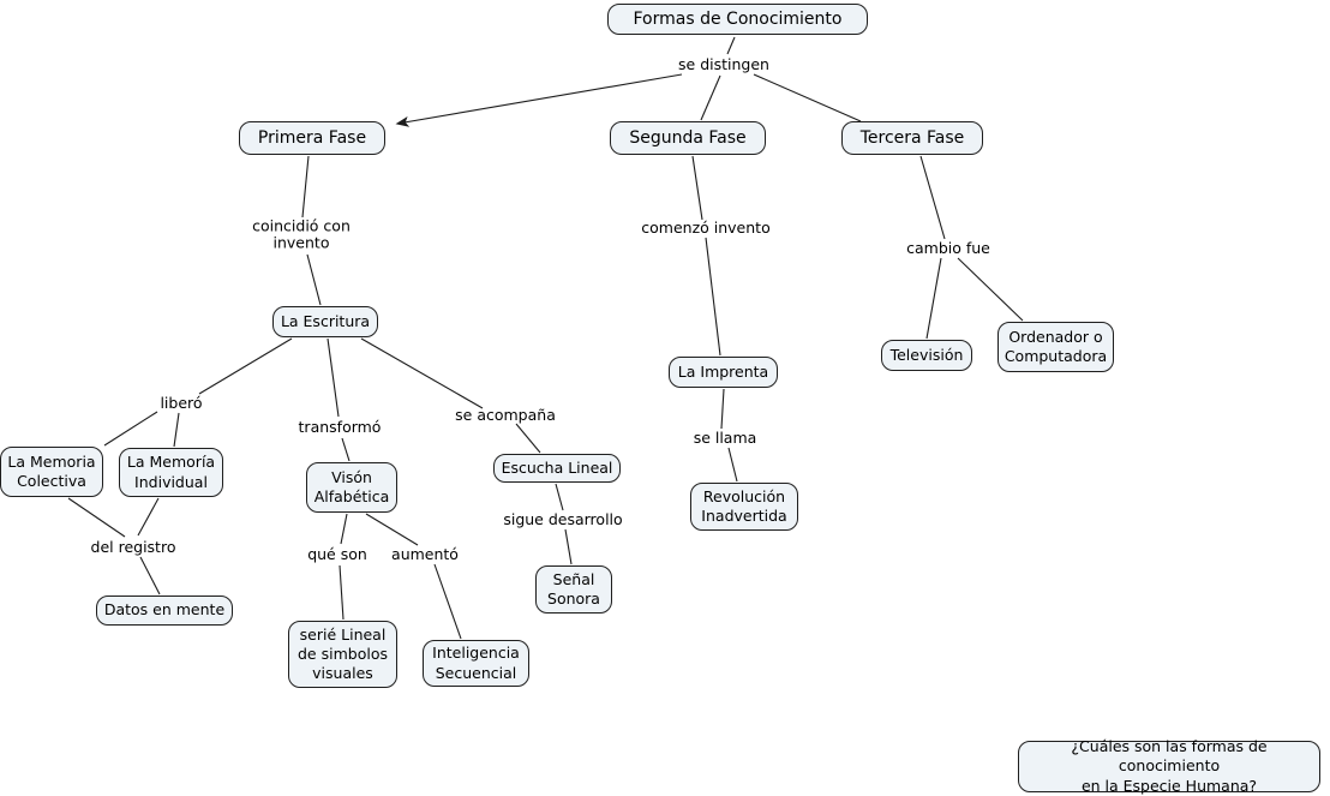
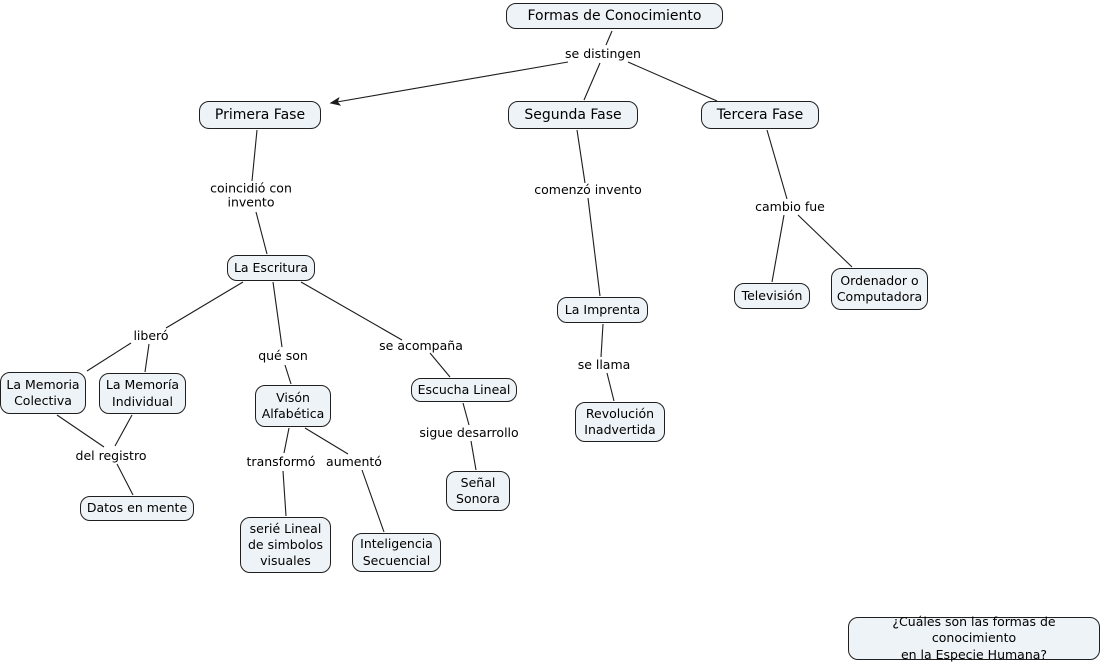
  Formas de Conocimiento
  Primera Fase
  Segunda Fase
  Tercera Fase
  La Escritura
  La Memoria
  Colectiva
  La Memoría
  Individual
  Datos en mente
  Visón
  Alfabética
  serié Lineal
  de simbolos
  visuales
  Inteligencia
  Secuencial
  Escucha Lineal
  Señal
  Sonora
  La Imprenta
  Revolución
  Inadvertida
  Televisión
  Ordenador o
  Computadora
  ¿Cuáles son las formas de conocimiento
  en la Especie Humana?
  se distingen
  coincidió con
  invento
  liberó
- transformó
+ qué son
  se acompaña
  del registro
- qué son
+ transformó
  aumentó
  sigue desarrollo
  comenzó invento
  se llama
  cambio fue
